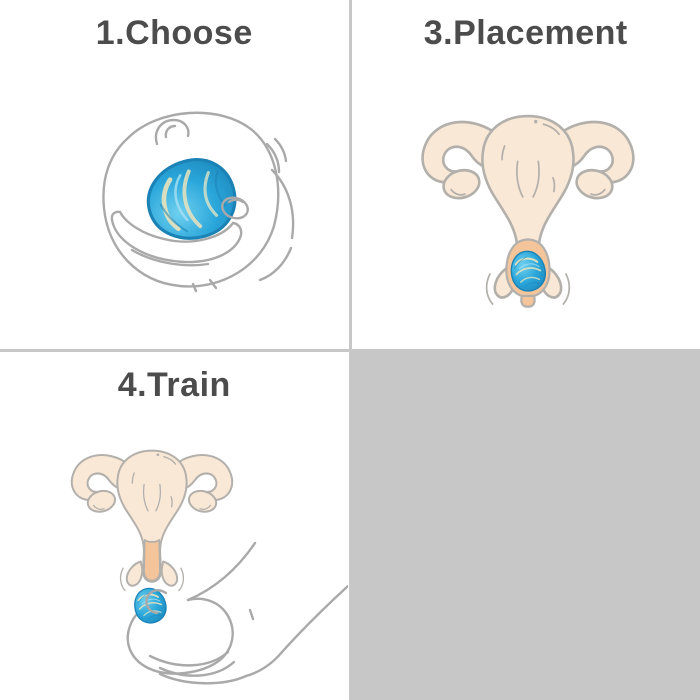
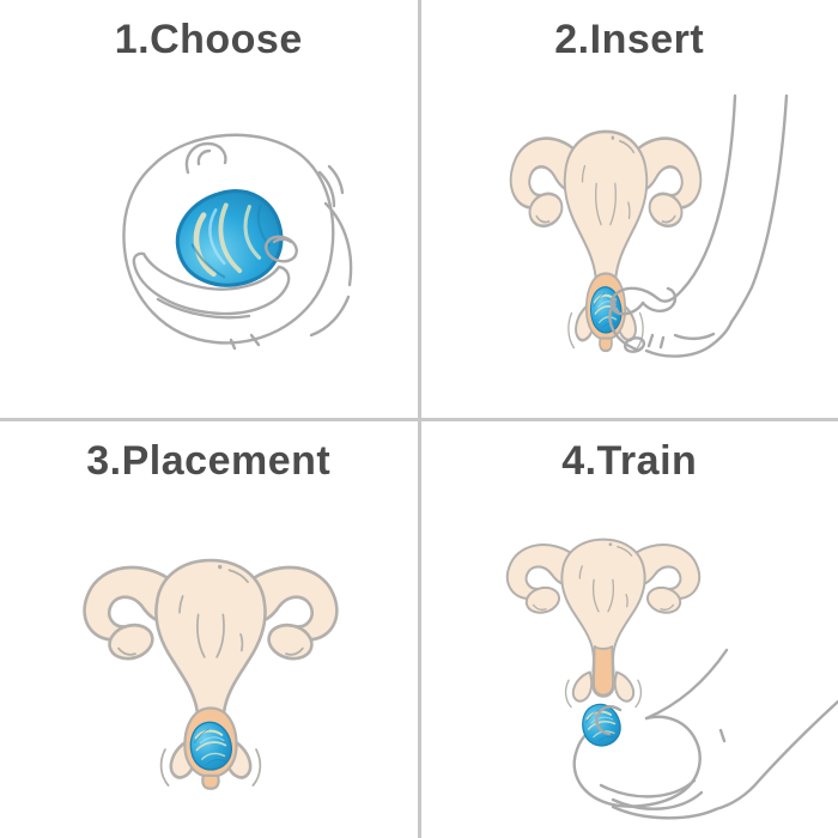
  1.Choose
+ 2.Insert
  3.Placement
  4.Train
